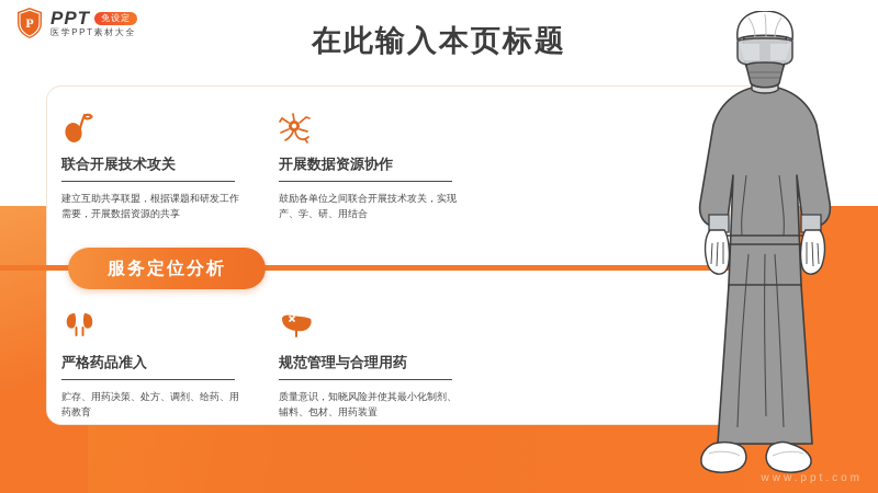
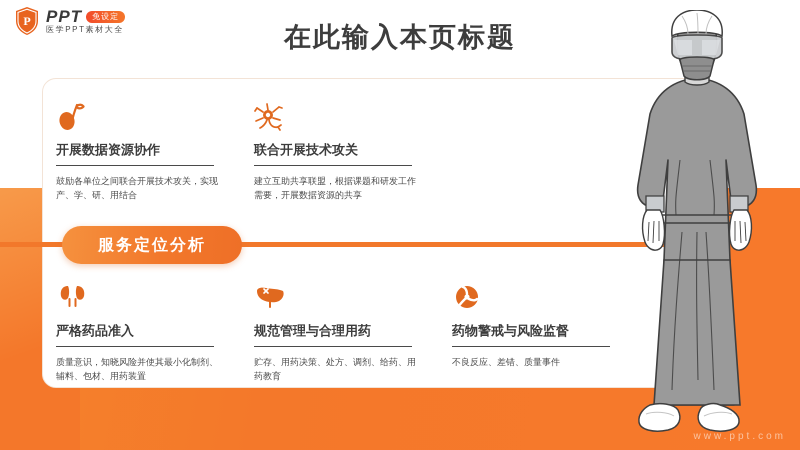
  P
  PPT
  免设定
  医学PPT素材大全
  在此输入本页标题
- 联合开展技术攻关
+ 开展数据资源协作
- 建立互助共享联盟，根据课题和研发工作需要，开展数据资源的共享
+ 鼓励各单位之间联合开展技术攻关，实现产、学、研、用结合
- 开展数据资源协作
+ 联合开展技术攻关
- 鼓励各单位之间联合开展技术攻关，实现产、学、研、用结合
+ 建立互助共享联盟，根据课题和研发工作需要，开展数据资源的共享
  服务定位分析
  严格药品准入
- 贮存、用药决策、处方、调剂、给药、用药教育
+ 质量意识，知晓风险并使其最小化制剂、辅料、包材、用药装置
  规范管理与合理用药
- 质量意识，知晓风险并使其最小化制剂、辅料、包材、用药装置
+ 贮存、用药决策、处方、调剂、给药、用药教育
+ 药物警戒与风险监督
+ 不良反应、差错、质量事件
  www.ppt.com
